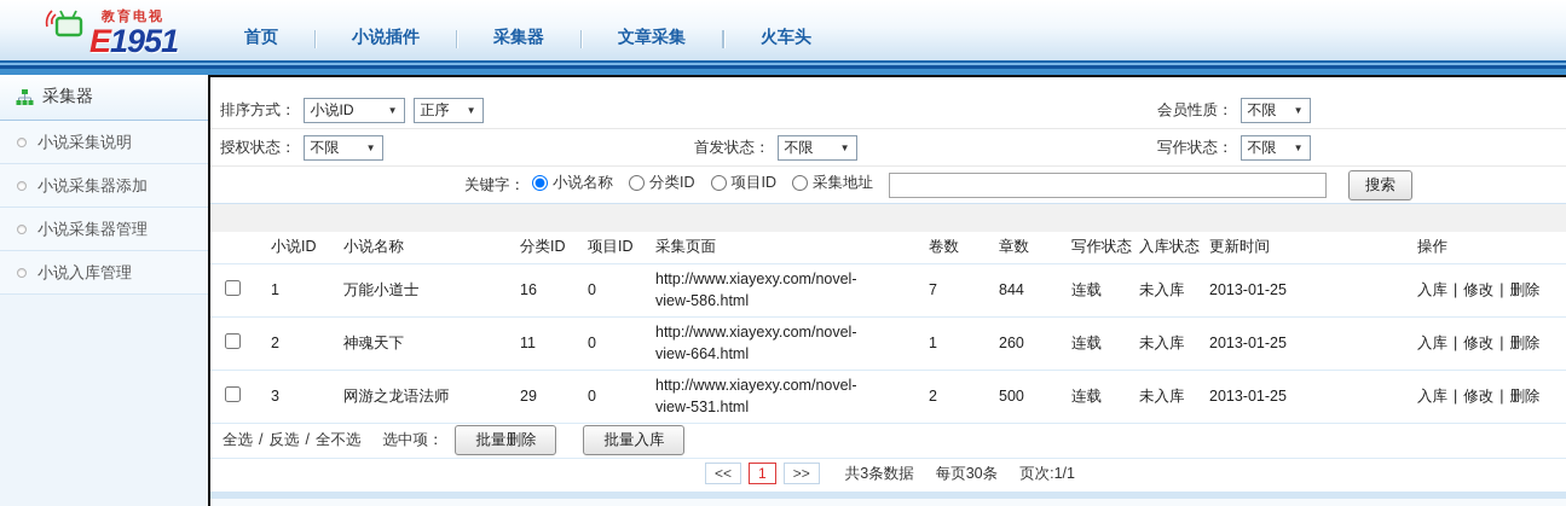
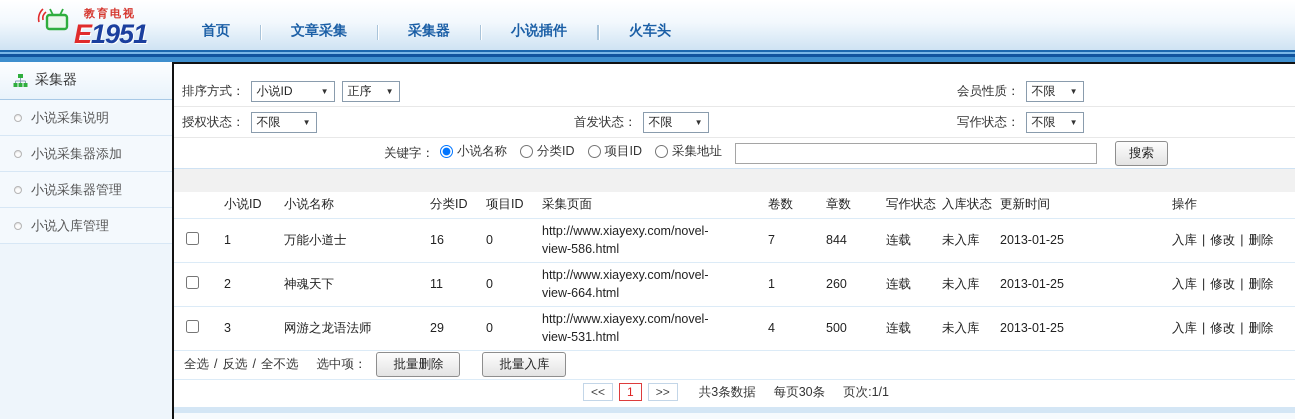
  教育电视
  E1951
  首页
- 小说插件
+ 文章采集
  采集器
- 文章采集
+ 小说插件
  火车头
  采集器
  小说采集说明
  小说采集器添加
  小说采集器管理
  小说入库管理
  排序方式：
  小说ID
  ▼
  正序
  ▼
  会员性质：
  不限
  ▼
  授权状态：
  不限
  ▼
  首发状态：
  不限
  ▼
  写作状态：
  不限
  ▼
  关键字：
  小说名称
  分类ID
  项目ID
  采集地址
  搜索
  	小说ID	小说名称	分类ID	项目ID	采集页面	卷数	章数	写作状态	入库状态	更新时间	操作
  	1	万能小道士	16	0	http://www.xiayexy.com/novel-view-586.html	7	844	连载	未入库	2013-01-25	入库 | 修改 | 删除
  	2	神魂天下	11	0	http://www.xiayexy.com/novel-view-664.html	1	260	连载	未入库	2013-01-25	入库 | 修改 | 删除
- 	3	网游之龙语法师	29	0	http://www.xiayexy.com/novel-view-531.html	2	500	连载	未入库	2013-01-25	入库 | 修改 | 删除
+ 	3	网游之龙语法师	29	0	http://www.xiayexy.com/novel-view-531.html	4	500	连载	未入库	2013-01-25	入库 | 修改 | 删除
  全选 / 反选 / 全不选
  选中项：
  批量删除
  批量入库
  <<
  1
  >>
  共3条数据
  每页30条
  页次:1/1
